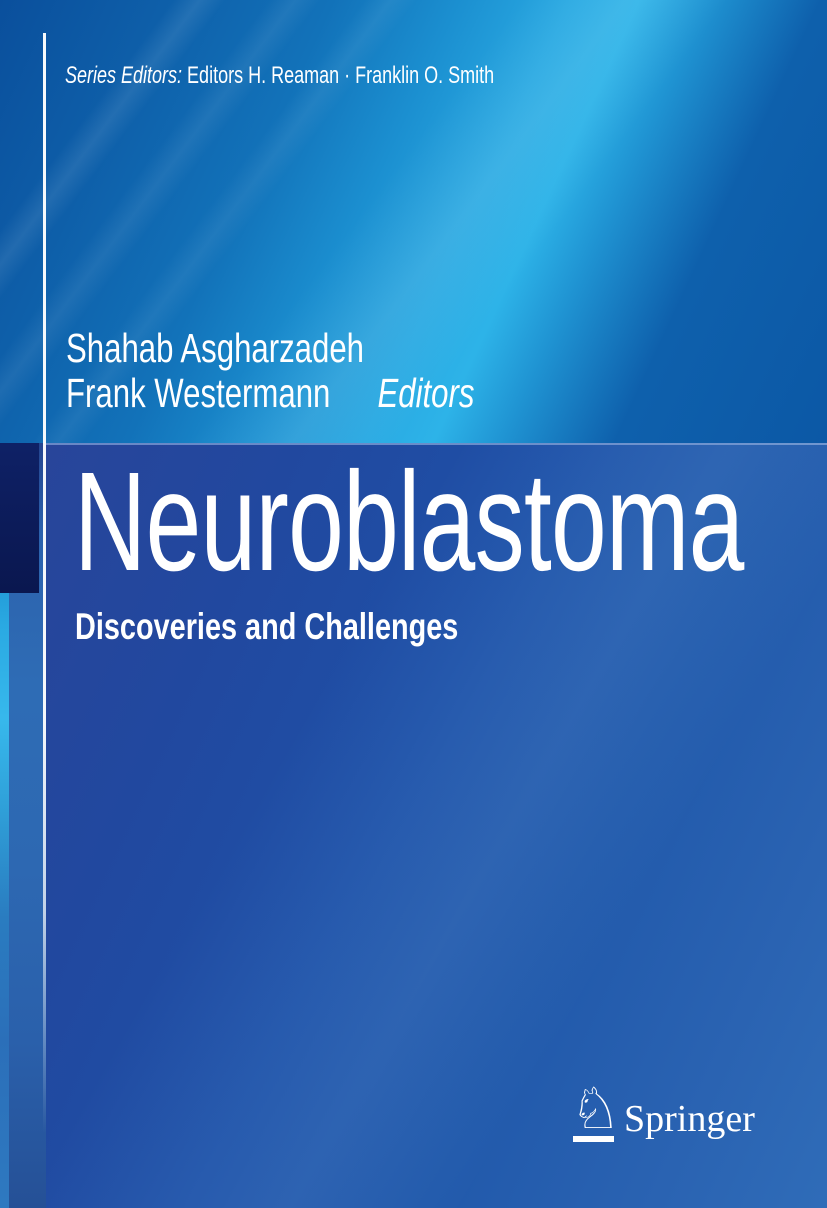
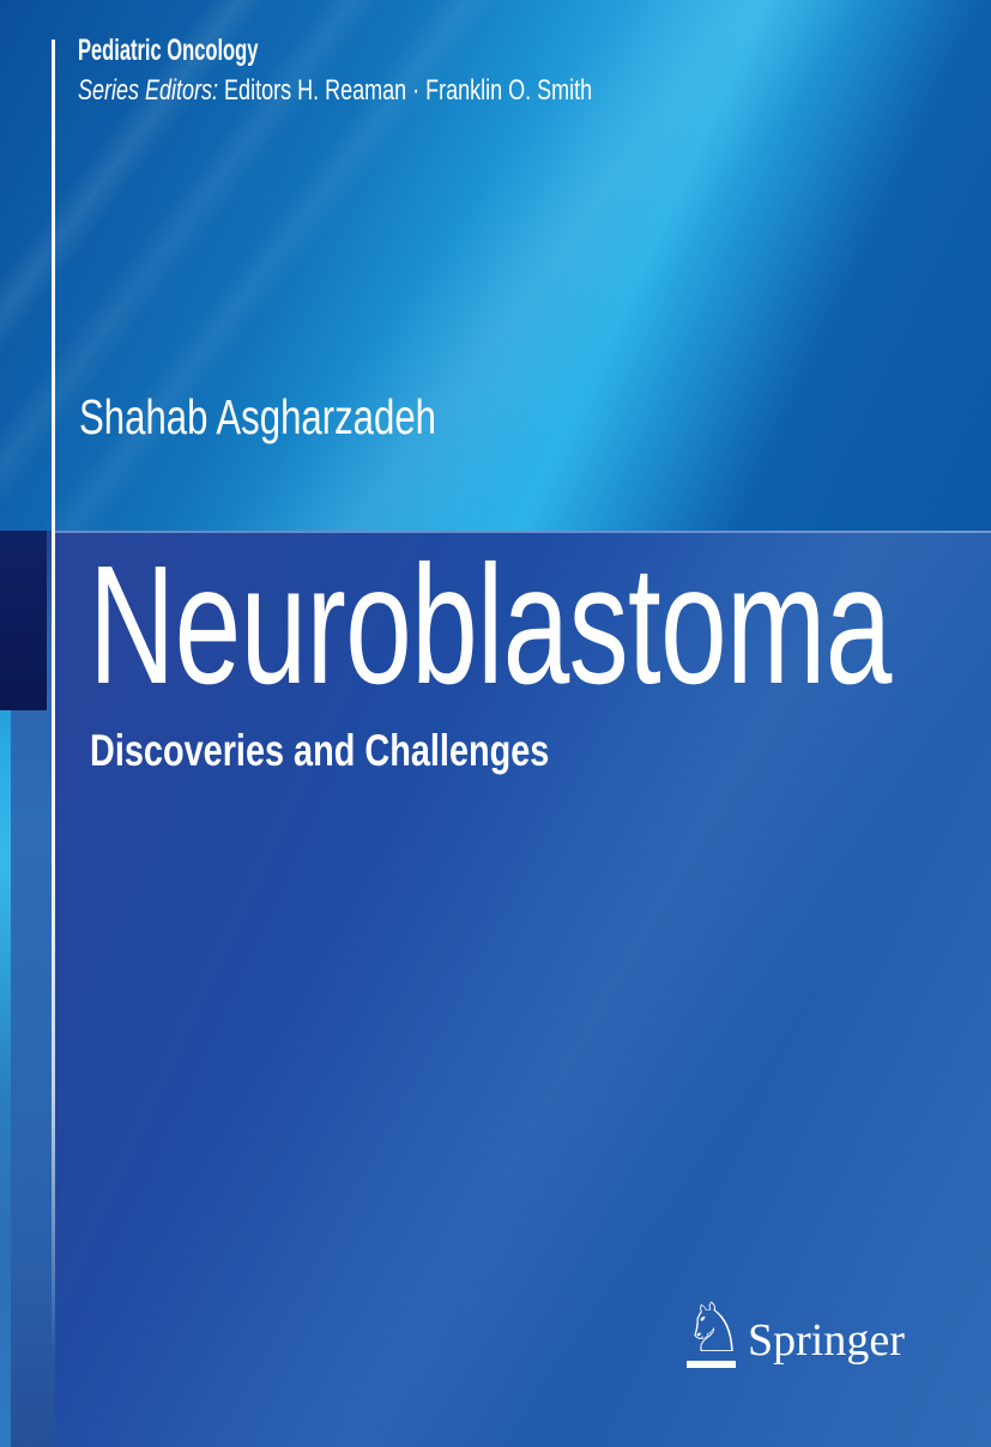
+ Pediatric Oncology
  Series Editors: Editors H. Reaman · Franklin O. Smith
  Shahab Asgharzadeh
- Frank Westermann Editors
  Neuroblastoma
  Discoveries and Challenges
  ♘
  Springer
